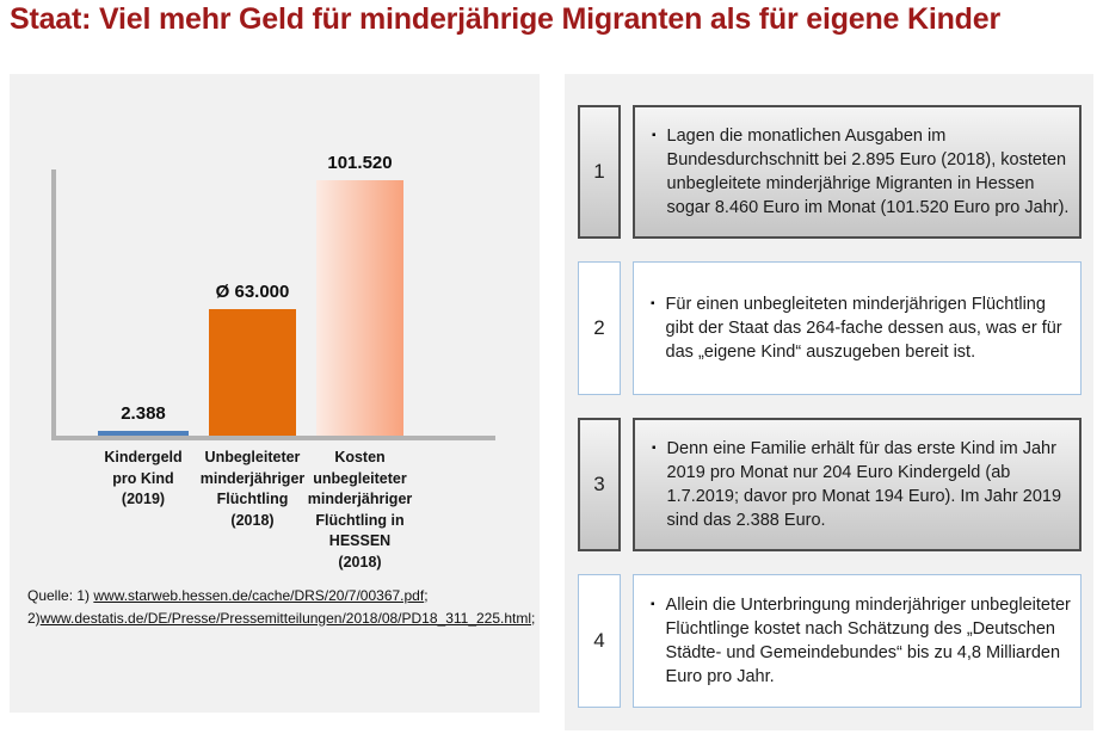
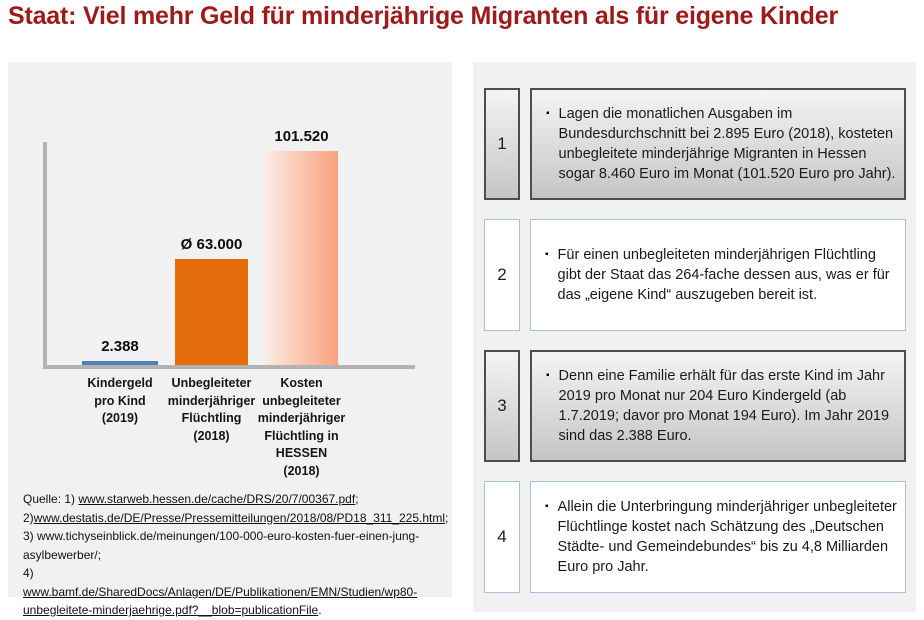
  Staat: Viel mehr Geld für minderjährige Migranten als für eigene Kinder
  2.388
  Ø 63.000
  101.520
  Kindergeld
  pro Kind
  (2019)
  Unbegleiteter
  minderjähriger
  Flüchtling
  (2018)
  Kosten
  unbegleiteter
  minderjähriger
  Flüchtling in
  HESSEN
  (2018)
  Quelle: 1) www.starweb.hessen.de/cache/DRS/20/7/00367.pdf;
  2)www.destatis.de/DE/Presse/Pressemitteilungen/2018/08/PD18_311_225.html;
+ 3) www.tichyseinblick.de/meinungen/100-000-euro-kosten-fuer-einen-jung-asylbewerber/;
+ 4) www.bamf.de/SharedDocs/Anlagen/DE/Publikationen/EMN/Studien/wp80-unbegleitete-minderjaehrige.pdf?__blob=publicationFile.
  1
  ▪
  Lagen die monatlichen Ausgaben im Bundesdurchschnitt bei 2.895 Euro (2018), kosteten unbegleitete minderjährige Migranten in Hessen sogar 8.460 Euro im Monat (101.520 Euro pro Jahr).
  2
  ▪
  Für einen unbegleiteten minderjährigen Flüchtling gibt der Staat das 264-fache dessen aus, was er für das „eigene Kind“ auszugeben bereit ist.
  3
  ▪
  Denn eine Familie erhält für das erste Kind im Jahr 2019 pro Monat nur 204 Euro Kindergeld (ab 1.7.2019; davor pro Monat 194 Euro). Im Jahr 2019 sind das 2.388 Euro.
  4
  ▪
  Allein die Unterbringung minderjähriger unbegleiteter Flüchtlinge kostet nach Schätzung des „Deutschen Städte- und Gemeindebundes“ bis zu 4,8 Milliarden Euro pro Jahr.
